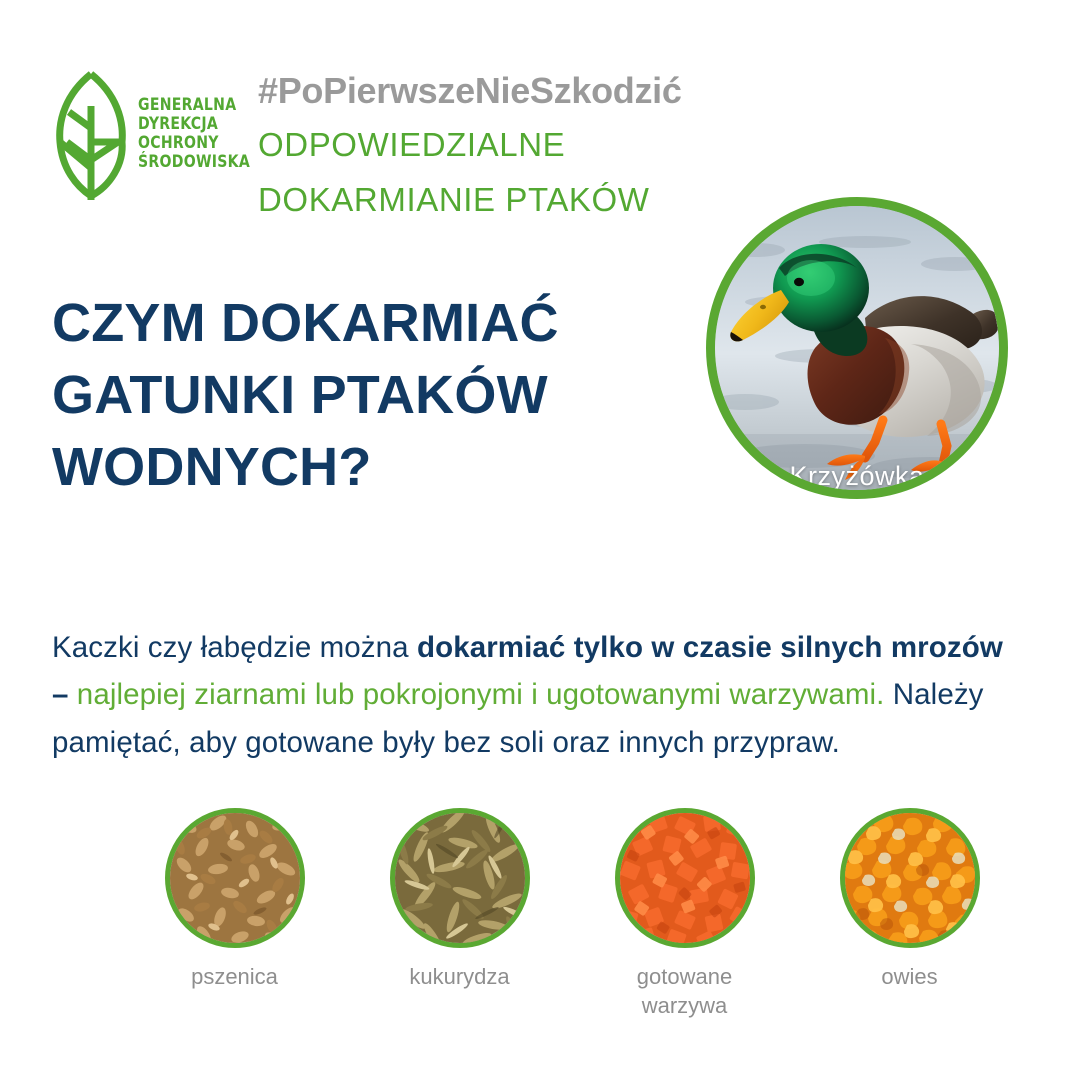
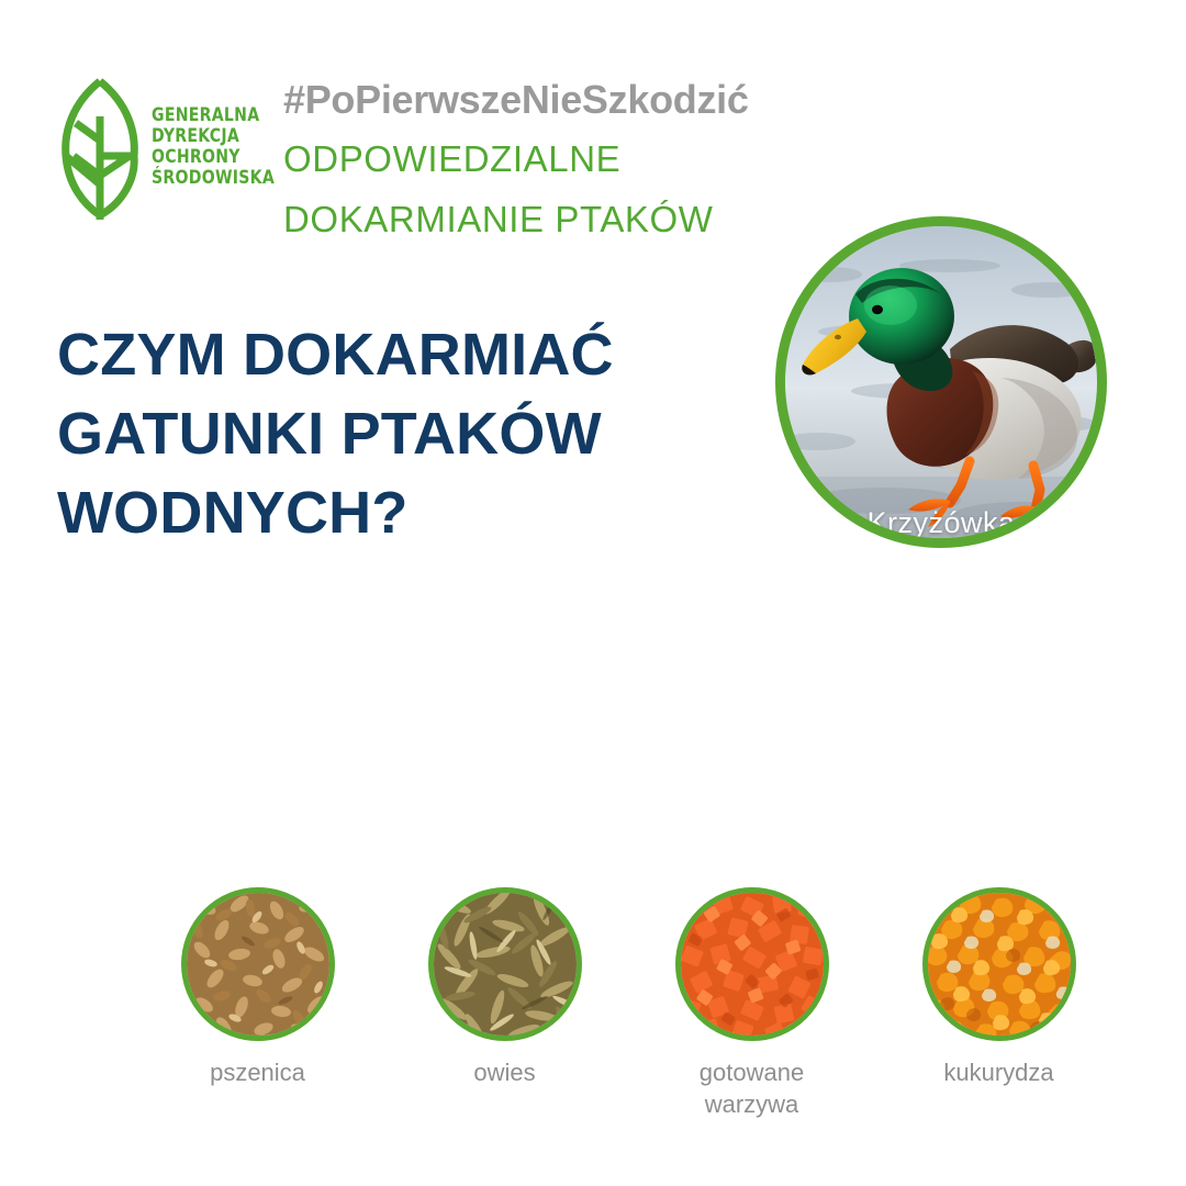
  GENERALNA
  DYREKCJA
  OCHRONY
  ŚRODOWISKA
  #PoPierwszeNieSzkodzić
  ODPOWIEDZIALNE
  DOKARMIANIE PTAKÓW
  CZYM DOKARMIAĆ
  GATUNKI PTAKÓW
  WODNYCH?
  Krzyżówka
- Kaczki czy łabędzie można dokarmiać tylko w czasie silnych mrozów – najlepiej ziarnami lub pokrojonymi i ugotowanymi warzywami. Należy pamiętać, aby gotowane były bez soli oraz innych przypraw.
  pszenica
- kukurydza
+ owies
  gotowane
  warzywa
- owies
+ kukurydza
